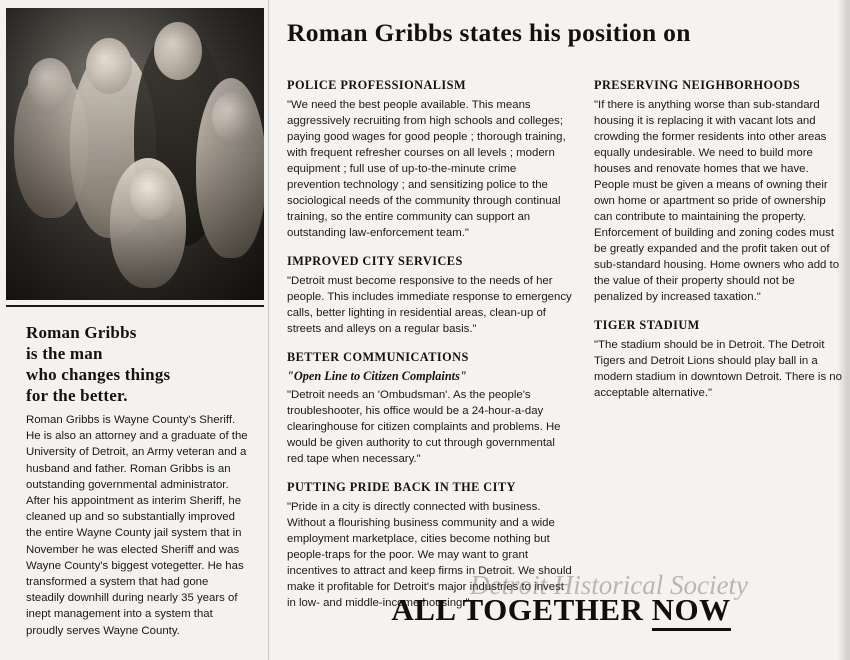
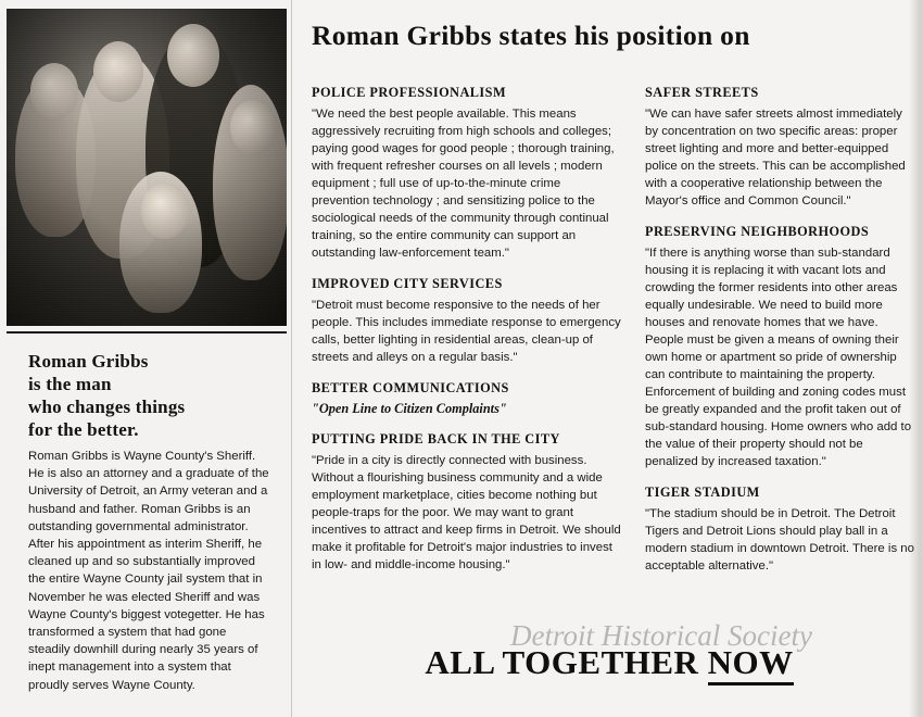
  Roman Gribbs
  is the man
  who changes things
  for the better.
  Roman Gribbs is Wayne County's Sheriff. He is also an attorney and a graduate of the University of Detroit, an Army veteran and a husband and father. Roman Gribbs is an outstanding governmental administrator. After his appointment as interim Sheriff, he cleaned up and so substantially improved the entire Wayne County jail system that in November he was elected Sheriff and was Wayne County's biggest votegetter. He has transformed a system that had gone steadily downhill during nearly 35 years of inept management into a system that proudly serves Wayne County.
  Roman Gribbs states his position on
  POLICE PROFESSIONALISM
  "We need the best people available. This means aggressively recruiting from high schools and colleges; paying good wages for good people ; thorough training, with frequent refresher courses on all levels ; modern equipment ; full use of up-to-the-minute crime prevention technology ; and sensitizing police to the sociological needs of the community through continual training, so the entire community can support an outstanding law-enforcement team."
  IMPROVED CITY SERVICES
  "Detroit must become responsive to the needs of her people. This includes immediate response to emergency calls, better lighting in residential areas, clean-up of streets and alleys on a regular basis."
  BETTER COMMUNICATIONS
  "Open Line to Citizen Complaints"
- "Detroit needs an 'Ombudsman'. As the people's troubleshooter, his office would be a 24-hour-a-day clearinghouse for citizen complaints and problems. He would be given authority to cut through governmental red tape when necessary."
  PUTTING PRIDE BACK IN THE CITY
  "Pride in a city is directly connected with business. Without a flourishing business community and a wide employment marketplace, cities become nothing but people-traps for the poor. We may want to grant incentives to attract and keep firms in Detroit. We should make it profitable for Detroit's major industries to invest in low- and middle-income housing."
+ SAFER STREETS
+ "We can have safer streets almost immediately by concentration on two specific areas: proper street lighting and more and better-equipped police on the streets. This can be accomplished with a cooperative relationship between the Mayor's office and Common Council."
  PRESERVING NEIGHBORHOODS
  "If there is anything worse than sub-standard housing it is replacing it with vacant lots and crowding the former residents into other areas equally undesirable. We need to build more houses and renovate homes that we have. People must be given a means of owning their own home or apartment so pride of ownership can contribute to maintaining the property. Enforcement of building and zoning codes must be greatly expanded and the profit taken out of sub-standard housing. Home owners who add to the value of their property should not be penalized by increased taxation."
  TIGER STADIUM
  "The stadium should be in Detroit. The Detroit Tigers and Detroit Lions should play ball in a modern stadium in downtown Detroit. There is n acceptable alternative."
  Detroit Historical Society
  ALL TOGETHER NOW
